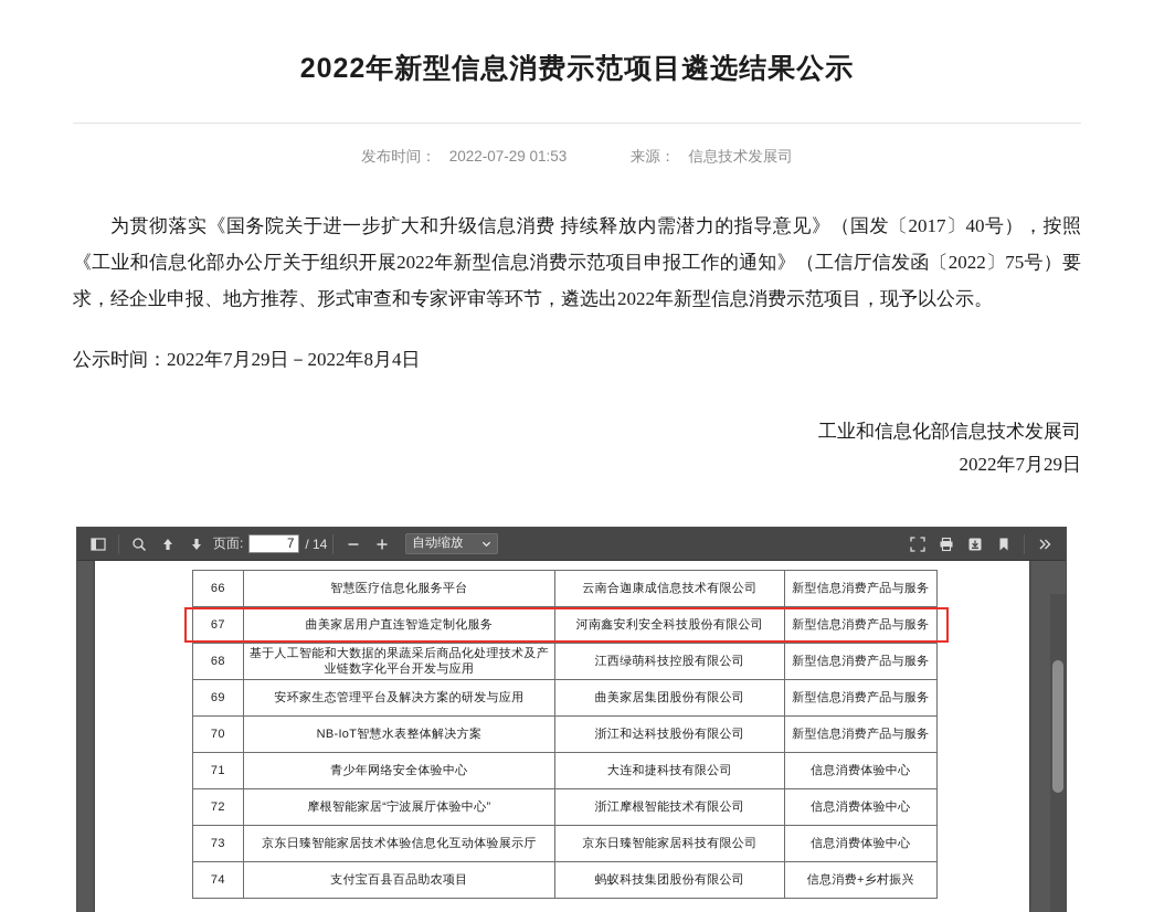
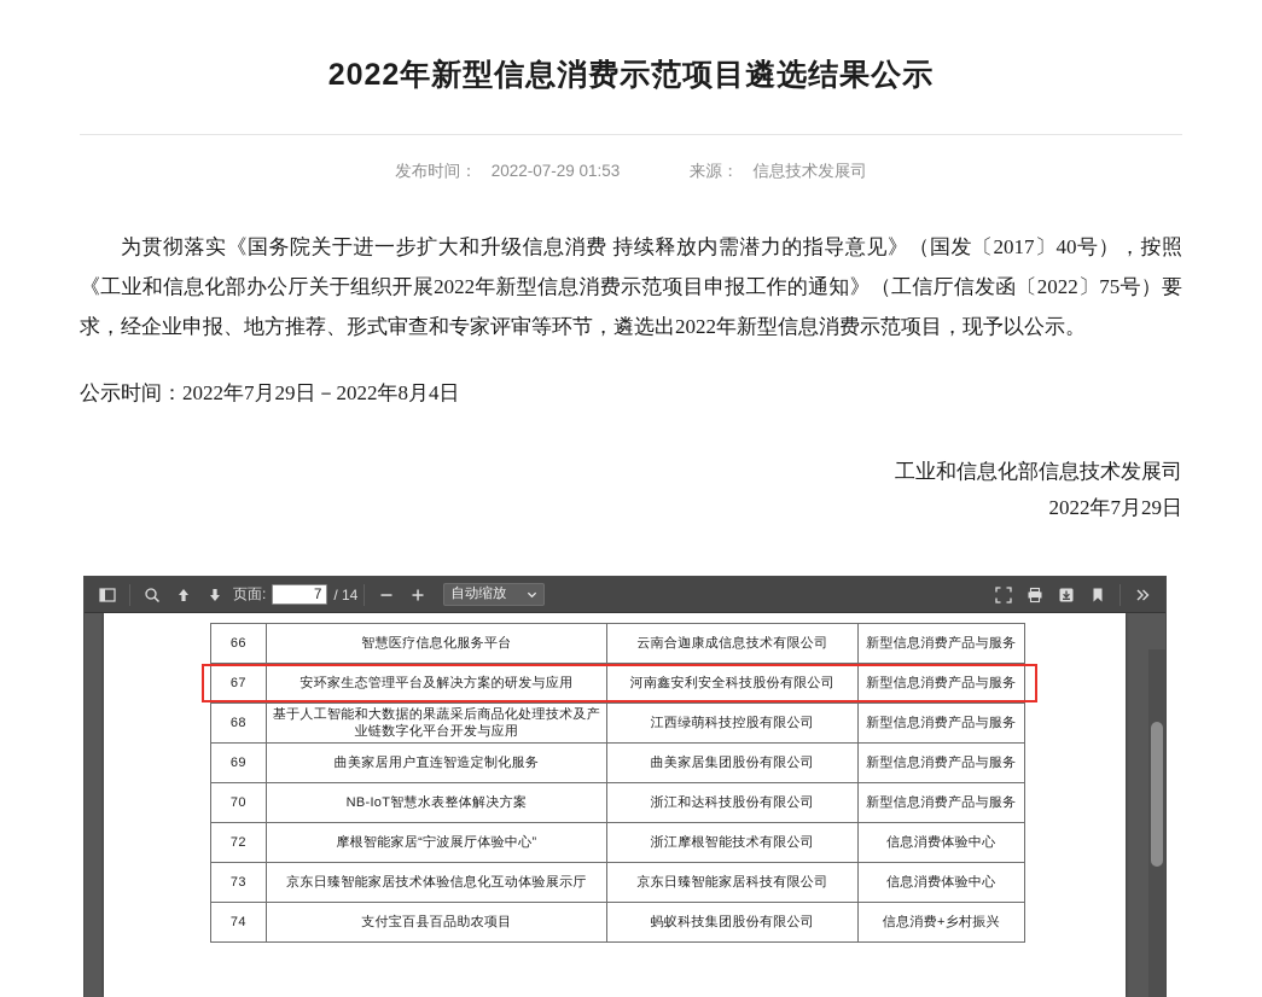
  2022年新型信息消费示范项目遴选结果公示
  发布时间： 2022-07-29 01:53 来源： 信息技术发展司
  为贯彻落实《国务院关于进一步扩大和升级信息消费 持续释放内需潜力的指导意见》（国发〔2017〕40号），按照《工业和信息化部办公厅关于组织开展2022年新型信息消费示范项目申报工作的通知》（工信厅信发函〔2022〕75号）要求，经企业申报、地方推荐、形式审查和专家评审等环节，遴选出2022年新型信息消费示范项目，现予以公示。
  公示时间：2022年7月29日－2022年8月4日
  工业和信息化部信息技术发展司
  2022年7月29日
  页面:
  7
  / 14
  自动缩放
  66	智慧医疗信息化服务平台	云南合迦康成信息技术有限公司	新型信息消费产品与服务
- 67	曲美家居用户直连智造定制化服务	河南鑫安利安全科技股份有限公司	新型信息消费产品与服务
+ 67	安环家生态管理平台及解决方案的研发与应用	河南鑫安利安全科技股份有限公司	新型信息消费产品与服务
  68	基于人工智能和大数据的果蔬采后商品化处理技术及产业链数字化平台开发与应用	江西绿萌科技控股有限公司	新型信息消费产品与服务
- 69	安环家生态管理平台及解决方案的研发与应用	曲美家居集团股份有限公司	新型信息消费产品与服务
+ 69	曲美家居用户直连智造定制化服务	曲美家居集团股份有限公司	新型信息消费产品与服务
  70	NB-IoT智慧水表整体解决方案	浙江和达科技股份有限公司	新型信息消费产品与服务
- 71	青少年网络安全体验中心	大连和捷科技有限公司	信息消费体验中心
  72	摩根智能家居“宁波展厅体验中心”	浙江摩根智能技术有限公司	信息消费体验中心
  73	京东日臻智能家居技术体验信息化互动体验展示厅	京东日臻智能家居科技有限公司	信息消费体验中心
  74	支付宝百县百品助农项目	蚂蚁科技集团股份有限公司	信息消费+乡村振兴
